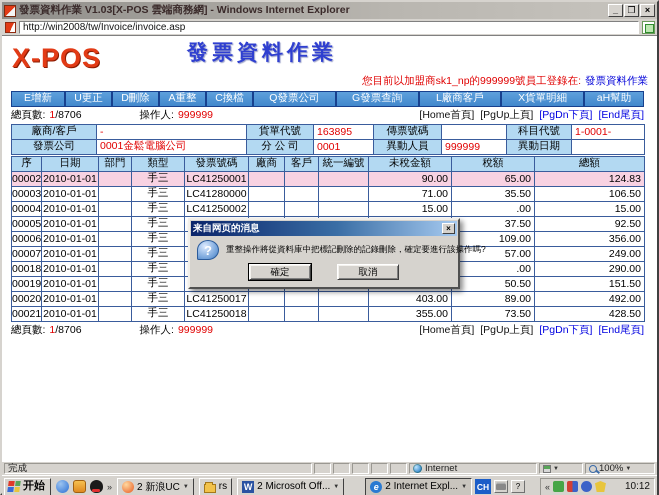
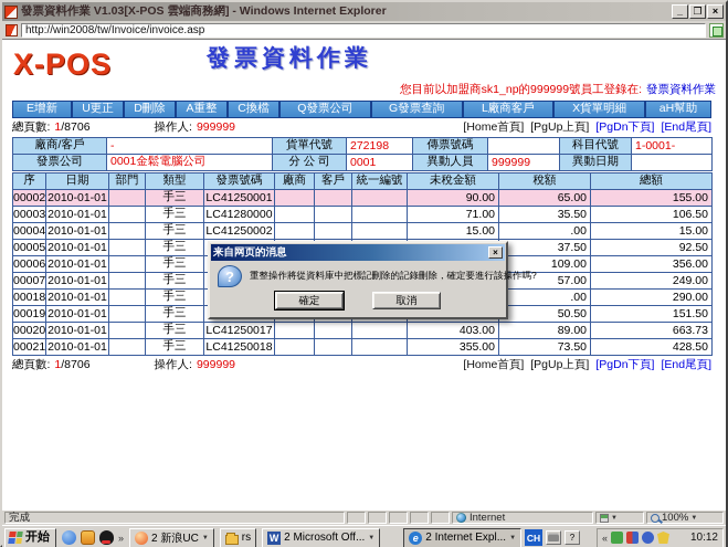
  發票資料作業 V1.03[X-POS 雲端商務網] - Windows Internet Explorer
  _
  ❐
  ×
  http://win2008/tw/Invoice/invoice.asp
  X-POS
  發票資料作業
  您目前以加盟商sk1_np的999999號員工登錄在: 發票資料作業
  E增新
  U更正
  D刪除
  A重整
  C換檔
  Q發票公司
  G發票查詢
  L廠商客戶
  X貨單明細
  aH幫助
  總頁數:
  1/8706
  操作人:
  999999
  [Home首頁]
  [PgUp上頁]
  [PgDn下頁]
  [End尾頁]
- 廠商/客戶	-	貨單代號	163895	傳票號碼		科目代號	1-0001-
+ 廠商/客戶	-	貨單代號	272198	傳票號碼		科目代號	1-0001-
  發票公司	0001金鬆電腦公司	分 公 司	0001	異動人員	999999	異動日期
  序	日期	部門	類型	發票號碼	廠商	客戶	統一編號	未稅金額	稅額	總額
- 00002	2010-01-01		手三	LC41250001				90.00	65.00	124.83
+ 00002	2010-01-01		手三	LC41250001				90.00	65.00	155.00
  00003	2010-01-01		手三	LC41280000				71.00	35.50	106.50
  00004	2010-01-01		手三	LC41250002				15.00	.00	15.00
  00005	2010-01-01		手三						37.50	92.50
  00006	2010-01-01		手三						109.00	356.00
  00007	2010-01-01		手三						57.00	249.00
  00018	2010-01-01		手三						.00	290.00
  00019	2010-01-01		手三						50.50	151.50
- 00020	2010-01-01		手三	LC41250017				403.00	89.00	492.00
+ 00020	2010-01-01		手三	LC41250017				403.00	89.00	663.73
  00021	2010-01-01		手三	LC41250018				355.00	73.50	428.50
  總頁數:
  1/8706
  操作人:
  999999
  [Home首頁]
  [PgUp上頁]
  [PgDn下頁]
  [End尾頁]
  来自网页的消息
  ×
  ?
  重整操作將從資料庫中把標記刪除的記錄刪除，確定要進行該操作嗎?
  確定
  取消
  完成
  Internet
  100%
  开始
  »
  2 新浪UC
  rs
  W
  2 Microsoft Off...
  e
  2 Internet Expl...
  CH
  ?
  «
  10:12
